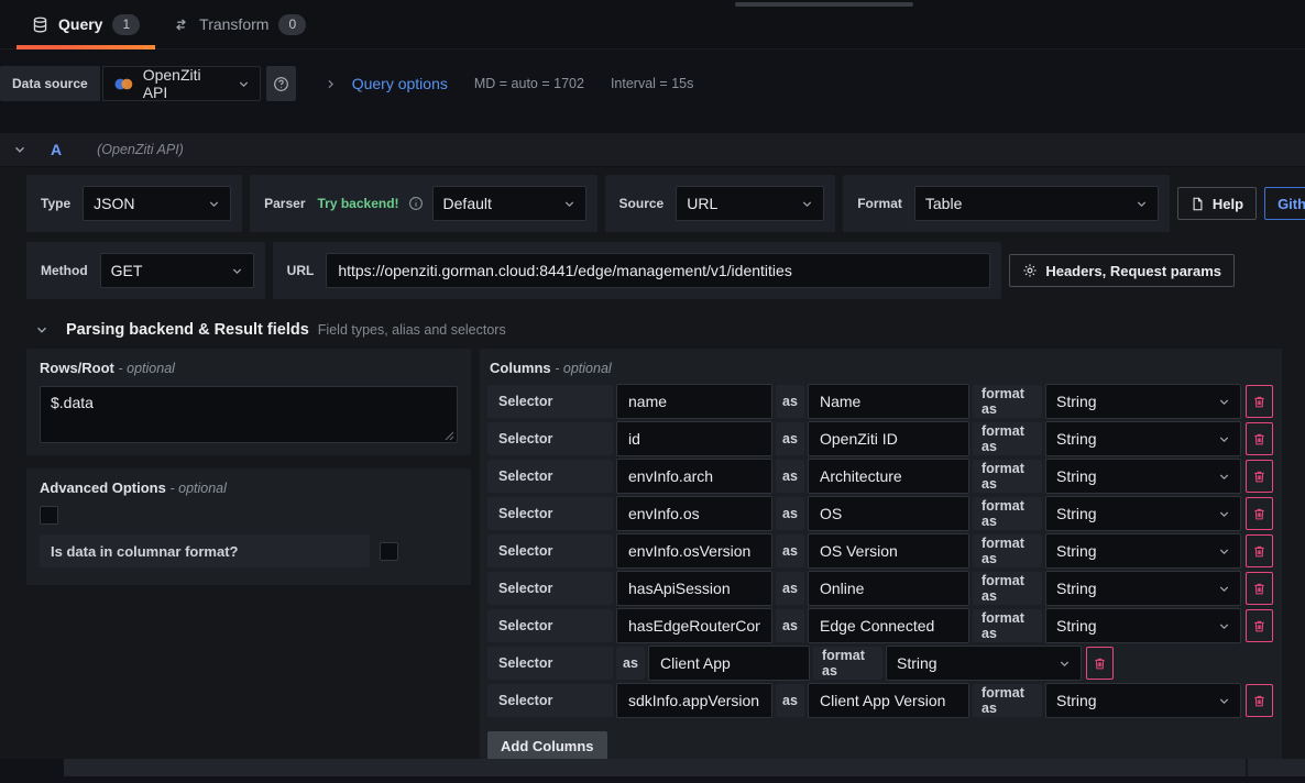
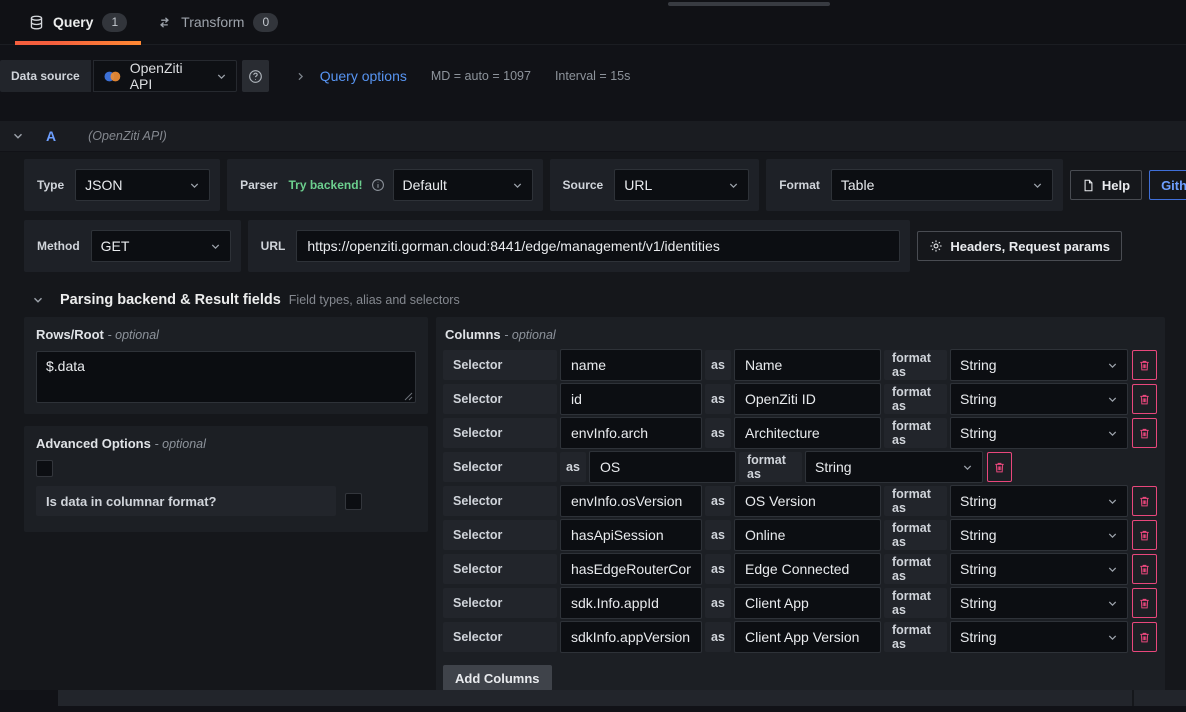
  Query
  1
  Transform
  0
  Data source
  OpenZiti API
  Query options
- MD = auto = 1702
+ MD = auto = 1097
  Interval = 15s
  A
  (OpenZiti API)
  Type
  JSON
  Parser
  Try backend!
  Default
  Source
  URL
  Format
  Table
  Help
  Method
  GET
  URL
  https://openziti.gorman.cloud:8441/edge/management/v1/identities
  Headers, Request params
  Parsing backend & Result fields
  Field types, alias and selectors
  Rows/Root - optional
  $.data
  Advanced Options - optional
  Is data in columnar format?
  Columns - optional
  Selector
  name
  as
  Name
  format as
  String
  Selector
  id
  as
  OpenZiti ID
  format as
  String
  Selector
  envInfo.arch
  as
  Architecture
  format as
  String
  Selector
- envInfo.os
  as
  OS
  format as
  String
  Selector
  envInfo.osVersion
  as
  OS Version
  format as
  String
  Selector
  hasApiSession
  as
  Online
  format as
  String
  Selector
  hasEdgeRouterCon
  as
  Edge Connected
  format as
  String
  Selector
+ sdk.Info.appId
  as
  Client App
  format as
  String
  Selector
  sdkInfo.appVersion
  as
  Client App Version
  format as
  String
  Add Columns
